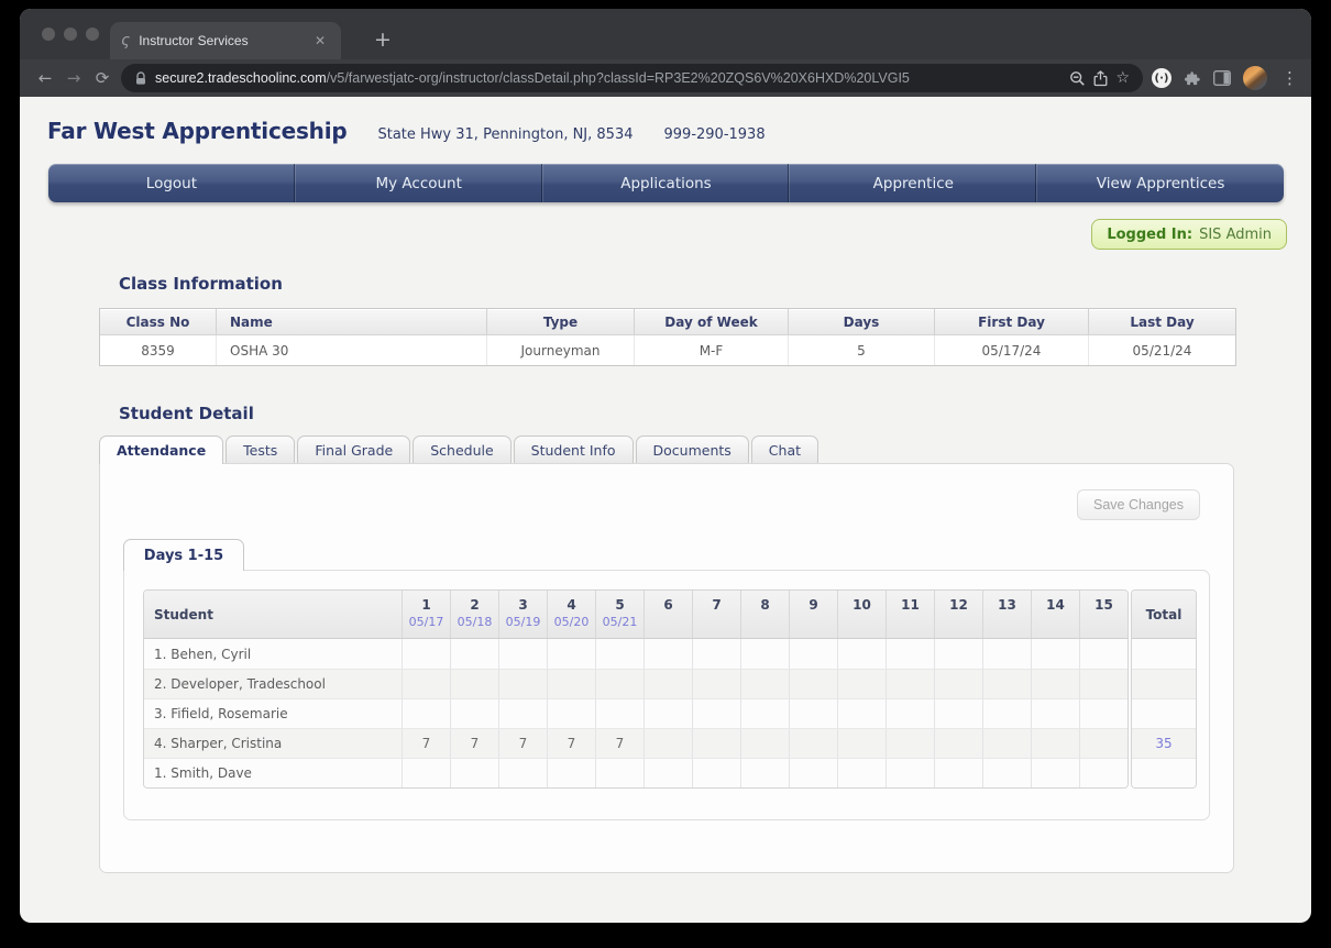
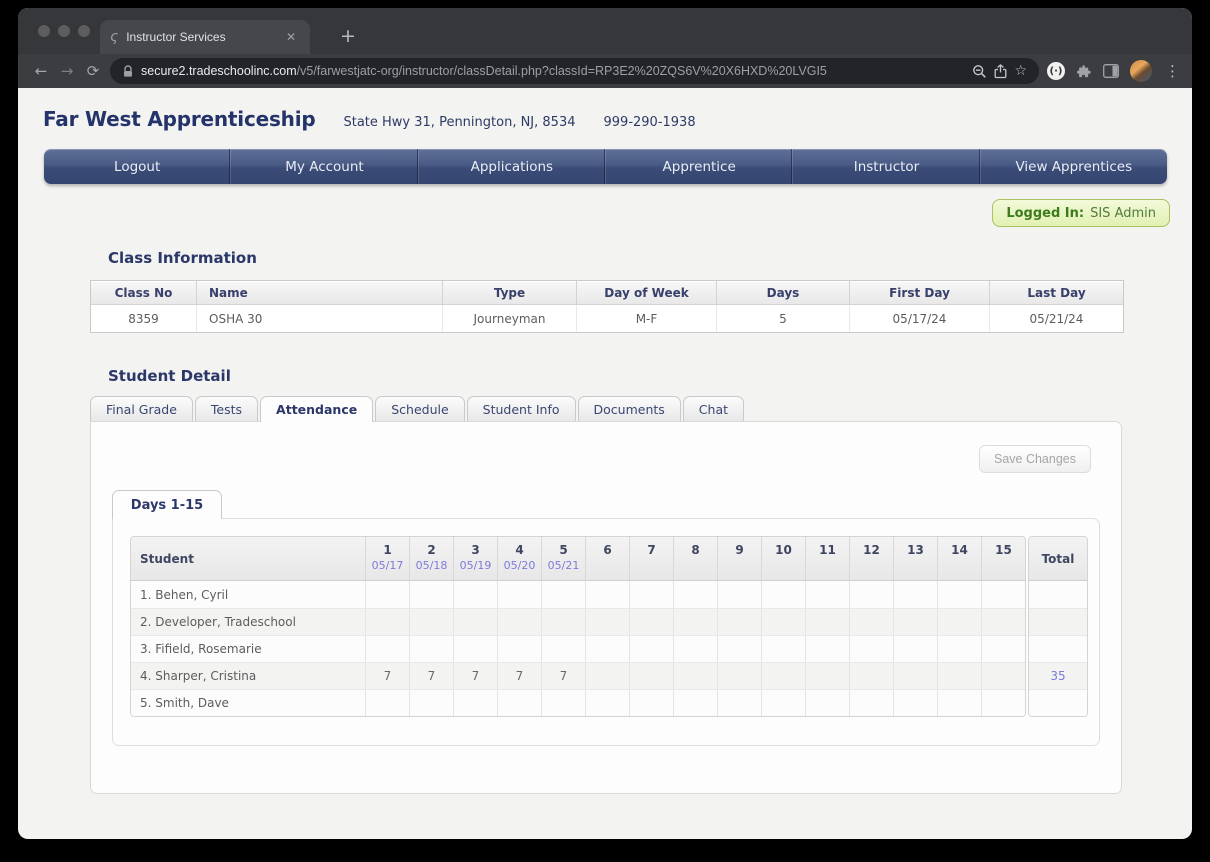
  ς
  Instructor Services
  ✕
  +
  ←
  →
  ⟳
  secure2.tradeschoolinc.com/v5/farwestjatc-org/instructor/classDetail.php?classId=RP3E2%20ZQS6V%20X6HXD%20LVGI5
  ☆
  (·)
  ⋮
  Far West Apprenticeship
  State Hwy 31, Pennington, NJ, 8534
  999-290-1938
  Logout
  My Account
  Applications
  Apprentice
+ Instructor
  View Apprentices
  Logged In:
  SIS Admin
  Class Information
  Class No
  Name
  Type
  Day of Week
  Days
  First Day
  Last Day
  8359
  OSHA 30
  Journeyman
  M-F
  5
  05/17/24
  05/21/24
  Student Detail
- Attendance
+ Final Grade
  Tests
- Final Grade
+ Attendance
  Schedule
  Student Info
  Documents
  Chat
  Save Changes
  Days 1-15
  Student
  1
  05/17
  2
  05/18
  3
  05/19
  4
  05/20
  5
  05/21
  6
  7
  8
  9
  10
  11
  12
  13
  14
  15
  1. Behen, Cyril
  2. Developer, Tradeschool
  3. Fifield, Rosemarie
  4. Sharper, Cristina
  7
  7
  7
  7
  7
- 1. Smith, Dave
+ 5. Smith, Dave
  Total
  35
